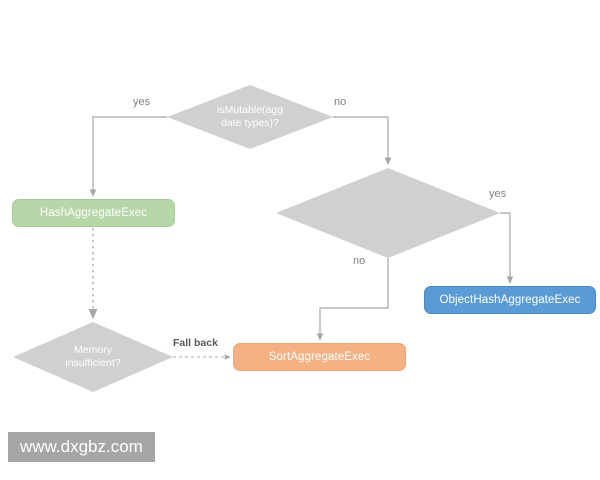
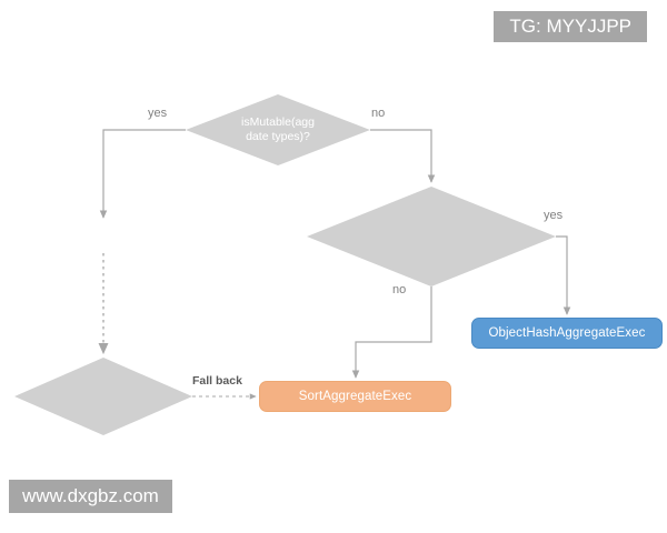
  isMutable(agg
  date types)?
- Memory
- insufficient?
- HashAggregateExec
  ObjectHashAggregateExec
  SortAggregateExec
  yes
  no
  yes
  no
  Fall back
+ TG: MYYJJPP
  www.dxgbz.com
